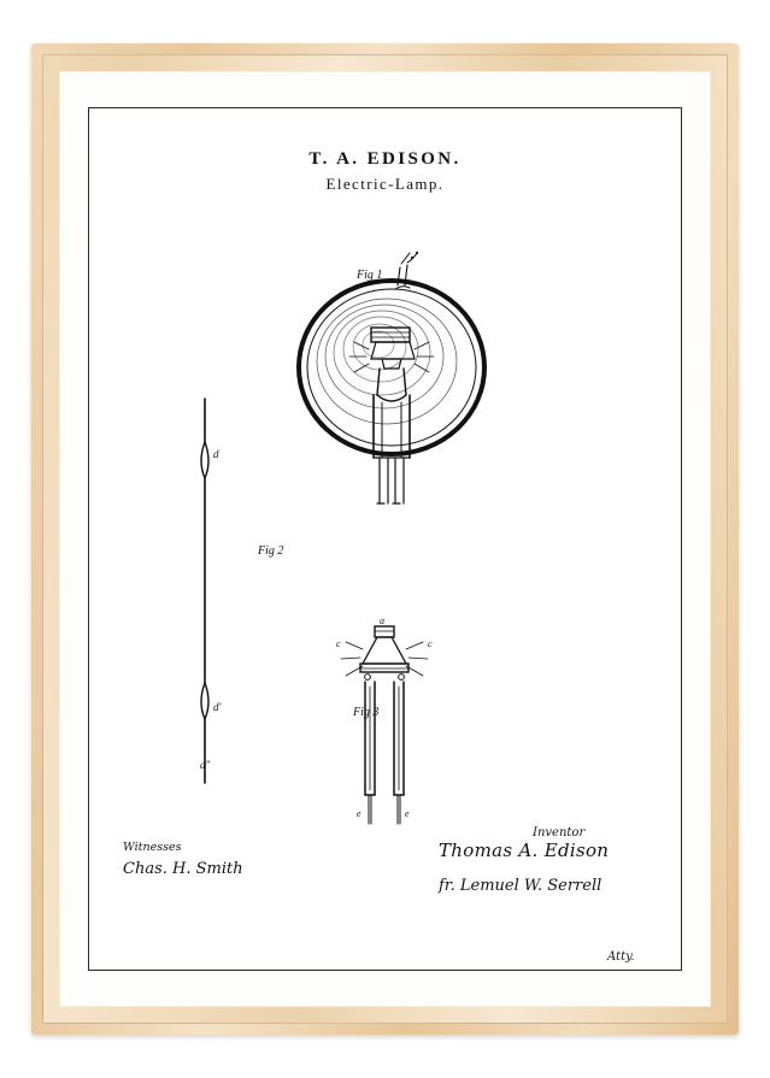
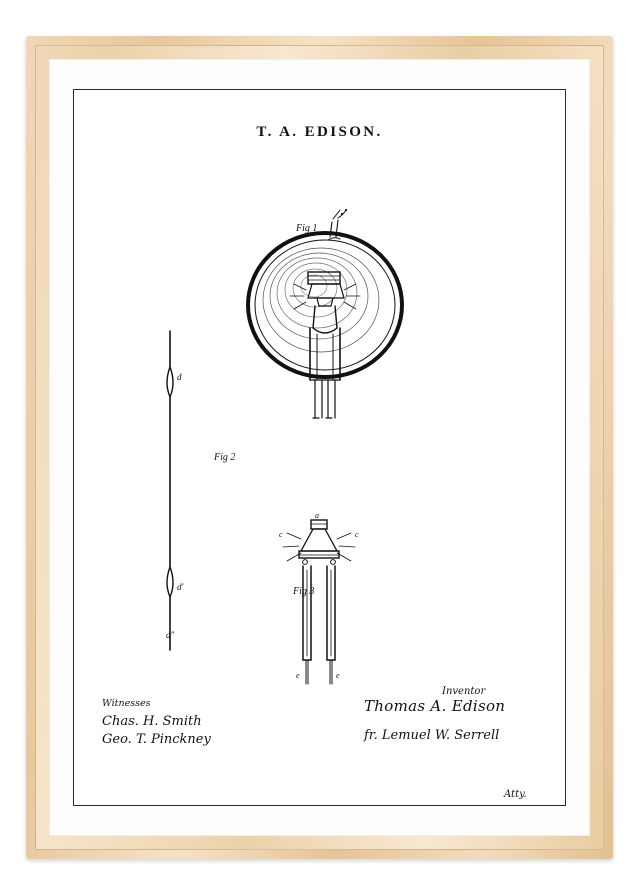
  T. A. EDISON.
- Electric-Lamp.
  Fig 1
  Fig 2
  Fig 3
  d
  d'
  d"
  a
  c
  c
  e
  e
  Witnesses
  Chas. H. Smith
+ Geo. T. Pinckney
  Inventor
  Thomas A. Edison
  fr. Lemuel W. Serrell
  Atty.
